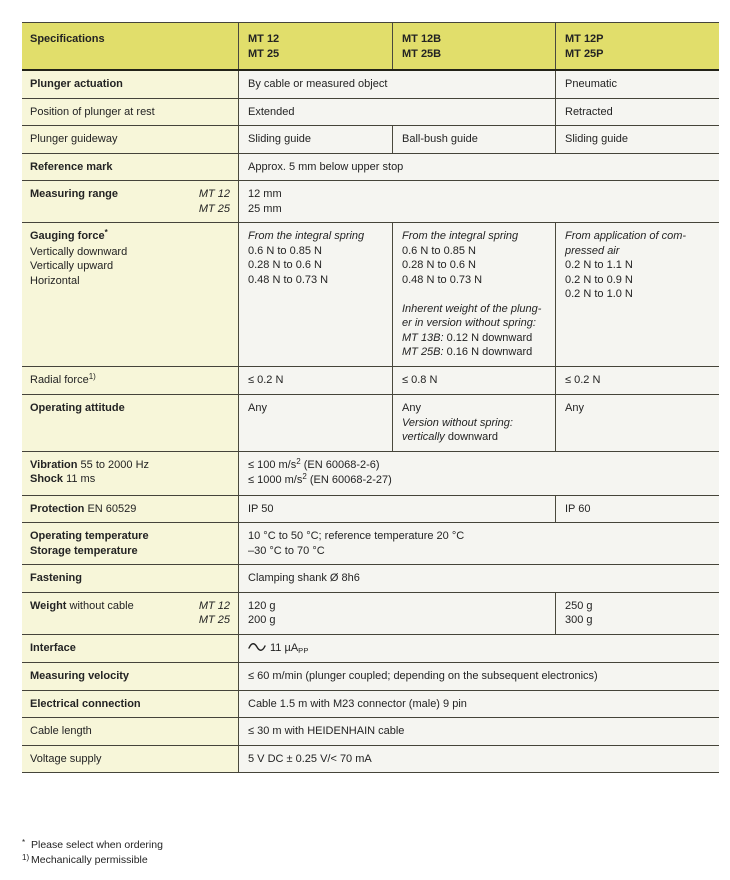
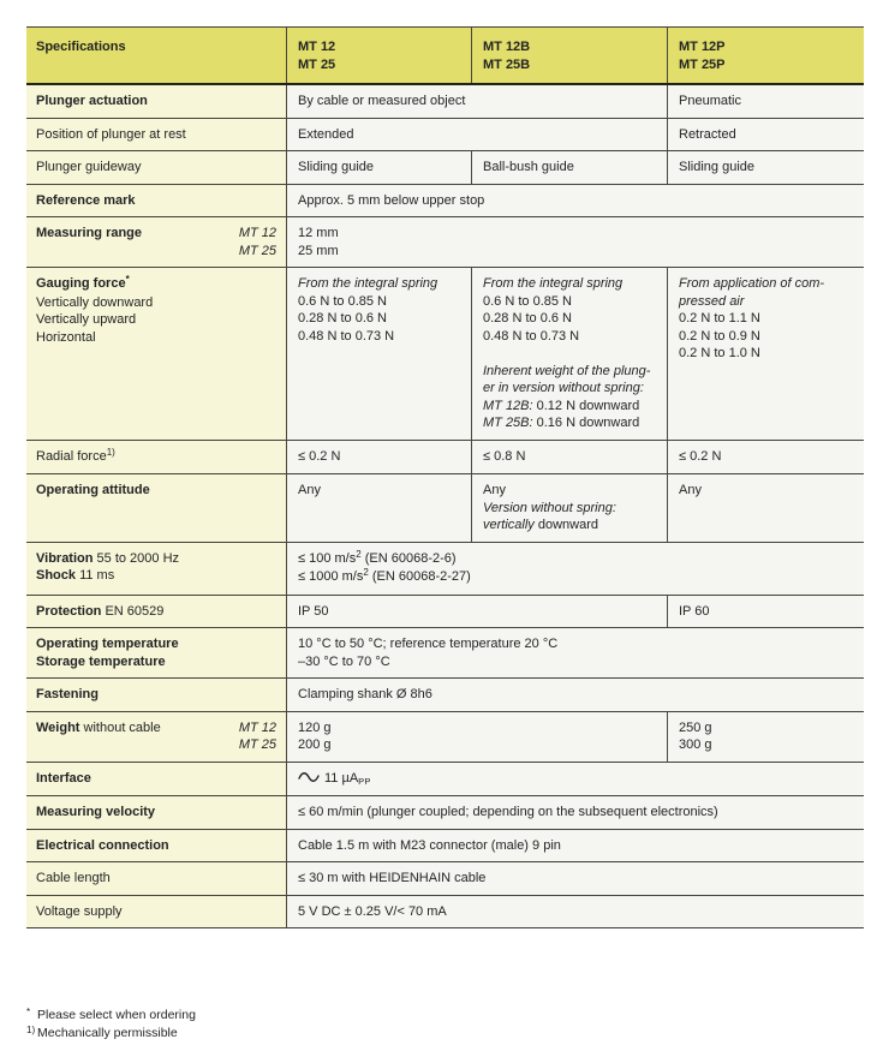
  Specifications
  MT 12
  MT 25
  MT 12B
  MT 25B
  MT 12P
  MT 25P
  Plunger actuation
  By cable or measured object
  Pneumatic
  Position of plunger at rest
  Extended
  Retracted
  Plunger guideway
  Sliding guide
  Ball-bush guide
  Sliding guide
  Reference mark
  Approx. 5 mm below upper stop
  Measuring range
  MT 12
  MT 25
  12 mm
  25 mm
  Gauging force*
  Vertically downward
  Vertically upward
  Horizontal
  From the integral spring
  0.6 N to 0.85 N
  0.28 N to 0.6 N
  0.48 N to 0.73 N
  From the integral spring
  0.6 N to 0.85 N
  0.28 N to 0.6 N
  0.48 N to 0.73 N
  Inherent weight of the plung-
  er in version without spring:
- MT 13B: 0.12 N downward
+ MT 12B: 0.12 N downward
  MT 25B: 0.16 N downward
  From application of com-
  pressed air
  0.2 N to 1.1 N
  0.2 N to 0.9 N
  0.2 N to 1.0 N
  Radial force1)
  ≤ 0.2 N
  ≤ 0.8 N
  ≤ 0.2 N
  Operating attitude
  Any
  Any
  Version without spring:
  vertically downward
  Any
  Vibration 55 to 2000 Hz
  Shock 11 ms
  ≤ 100 m/s2 (EN 60068-2-6)
  ≤ 1000 m/s2 (EN 60068-2-27)
  Protection EN 60529
  IP 50
  IP 60
  Operating temperature
  Storage temperature
  10 °C to 50 °C; reference temperature 20 °C
  –30 °C to 70 °C
  Fastening
  Clamping shank Ø 8h6
  Weight without cable
  MT 12
  MT 25
  120 g
  200 g
  250 g
  300 g
  Interface
  11 µAPP
  Measuring velocity
  ≤ 60 m/min (plunger coupled; depending on the subsequent electronics)
  Electrical connection
  Cable 1.5 m with M23 connector (male) 9 pin
  Cable length
  ≤ 30 m with HEIDENHAIN cable
  Voltage supply
  5 V DC ± 0.25 V/< 70 mA
  * Please select when ordering
  1) Mechanically permissible
